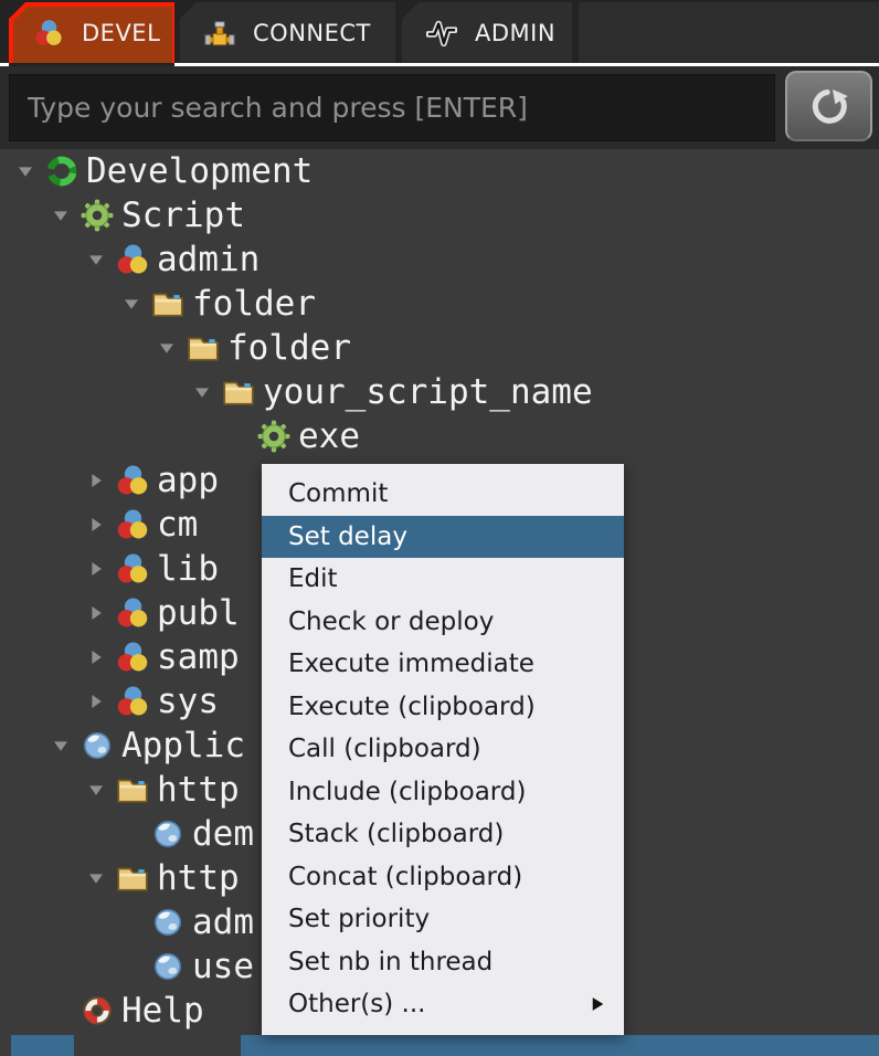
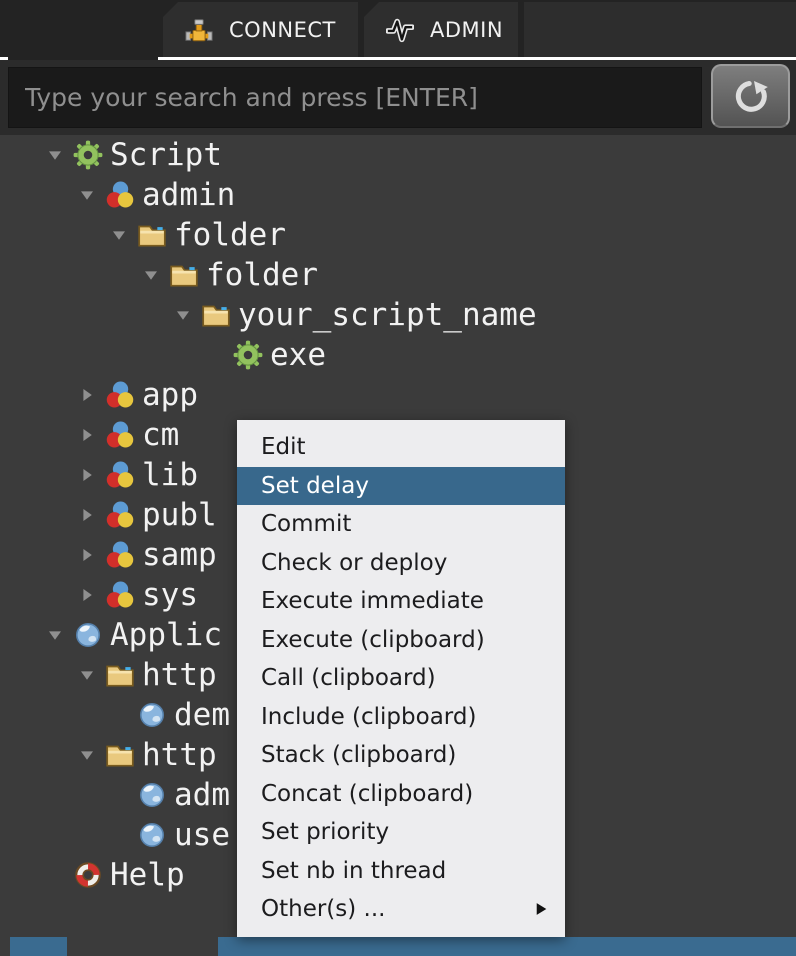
- DEVEL
  CONNECT
  ADMIN
  Type your search and press [ENTER]
- Development
  Script
  admin
  folder
  folder
  your_script_name
  exe
  app
  cm
  lib
  publ
  samp
  sys
  Applic
  http
  dem
  http
  adm
  use
  Help
- Commit
+ Edit
  Set delay
- Edit
+ Commit
  Check or deploy
  Execute immediate
  Execute (clipboard)
  Call (clipboard)
  Include (clipboard)
  Stack (clipboard)
  Concat (clipboard)
  Set priority
  Set nb in thread
  Other(s) ...
